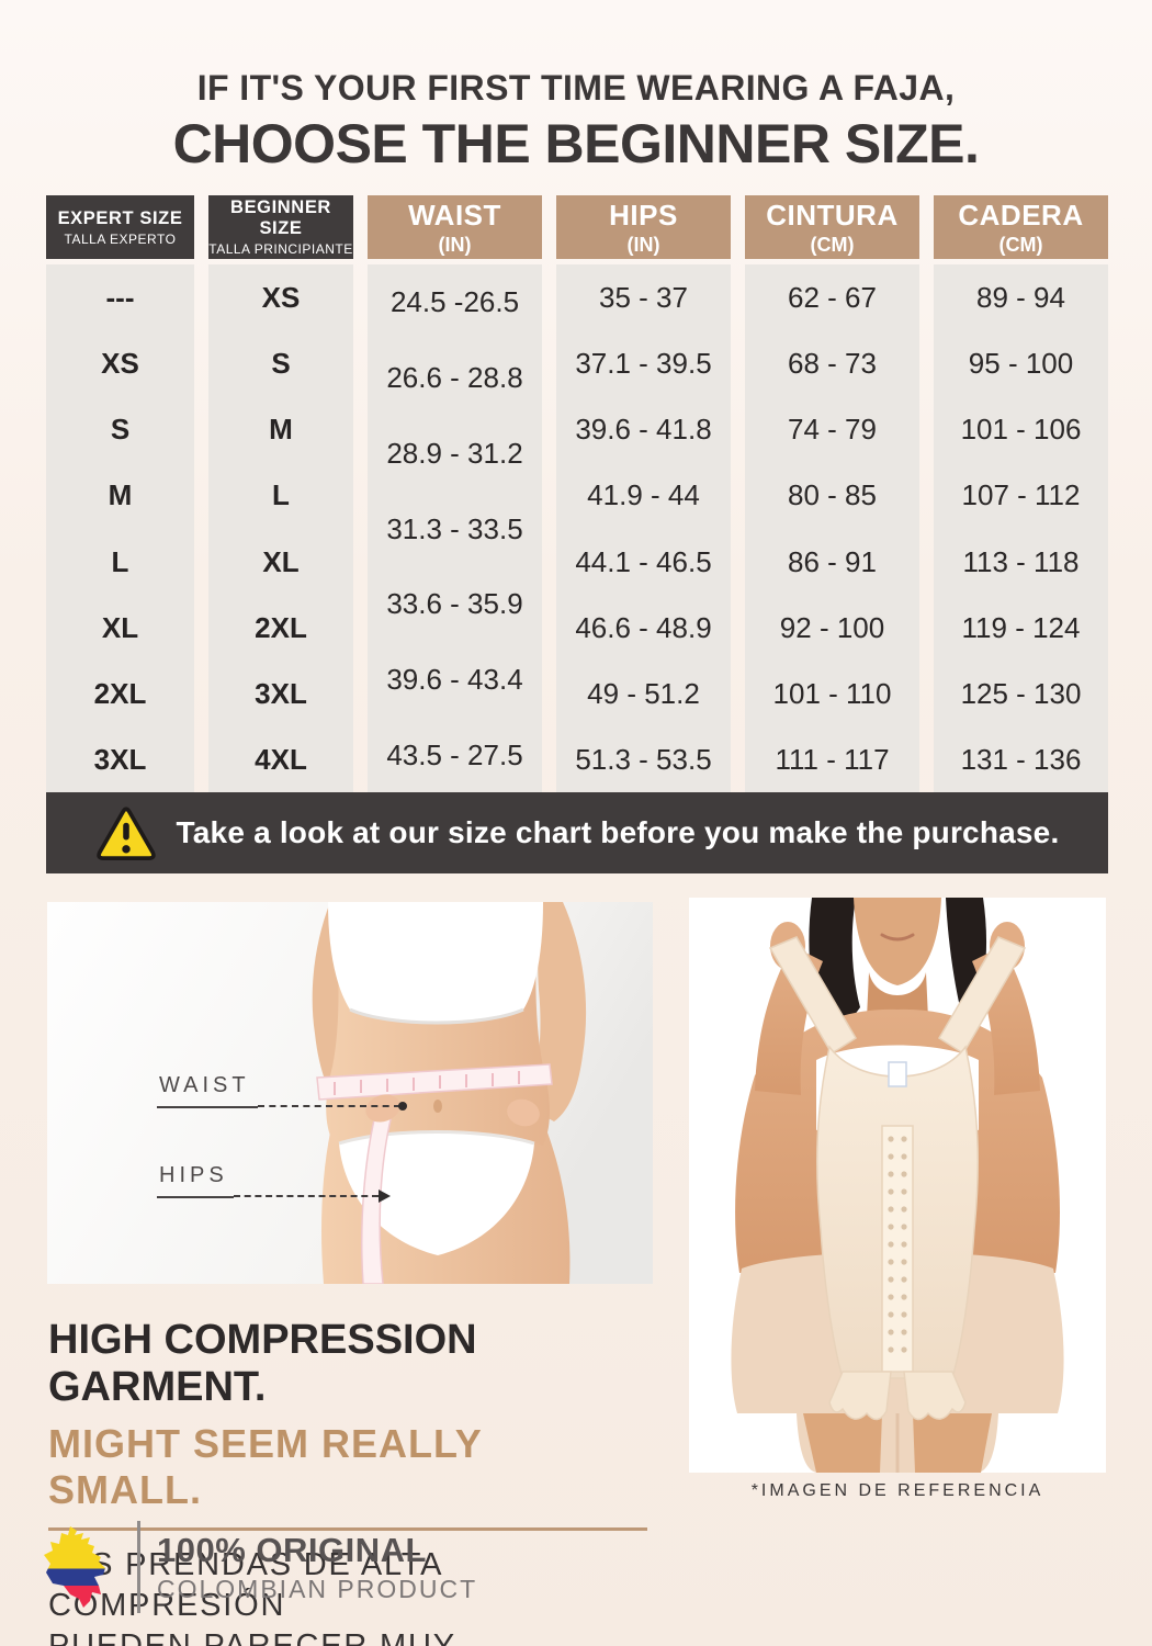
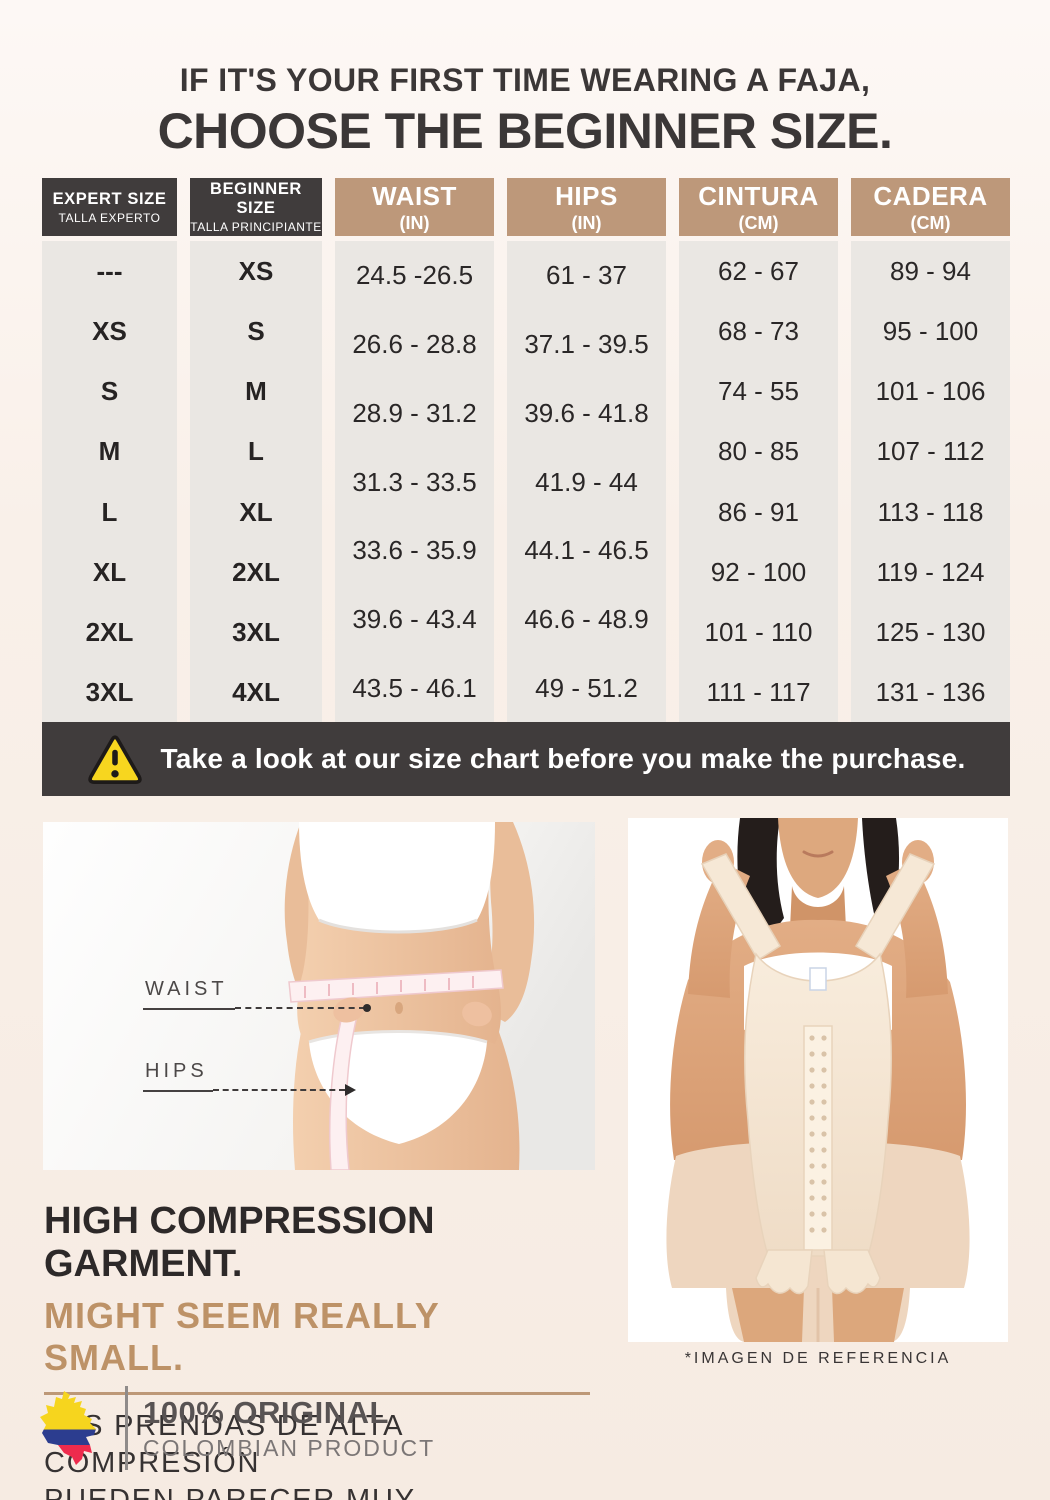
  IF IT'S YOUR FIRST TIME WEARING A FAJA,
  CHOOSE THE BEGINNER SIZE.
  EXPERT SIZE
  TALLA EXPERTO
  ---
  XS
  S
  M
  L
  XL
  2XL
  3XL
  BEGINNER SIZE
  TALLA PRINCIPIANTE
  XS
  S
  M
  L
  XL
  2XL
  3XL
  4XL
  WAIST
  (IN)
  24.5 -26.5
  26.6 - 28.8
  28.9 - 31.2
  31.3 - 33.5
  33.6 - 35.9
  39.6 - 43.4
- 43.5 - 27.5
+ 43.5 - 46.1
  HIPS
  (IN)
- 35 - 37
+ 61 - 37
  37.1 - 39.5
  39.6 - 41.8
  41.9 - 44
  44.1 - 46.5
  46.6 - 48.9
  49 - 51.2
- 51.3 - 53.5
  CINTURA
  (CM)
  62 - 67
  68 - 73
- 74 - 79
+ 74 - 55
  80 - 85
  86 - 91
  92 - 100
  101 - 110
  111 - 117
  CADERA
  (CM)
  89 - 94
  95 - 100
  101 - 106
  107 - 112
  113 - 118
  119 - 124
  125 - 130
  131 - 136
  Take a look at our size chart before you make the purchase.
  WAIST
  HIPS
  *IMAGEN DE REFERENCIA
  HIGH COMPRESSION GARMENT.
  MIGHT SEEM REALLY SMALL.
  SRENDAS DE ALTA COMRESIÓN
  100% ORIGINAL
  COLOMBIAN PRODUCT
